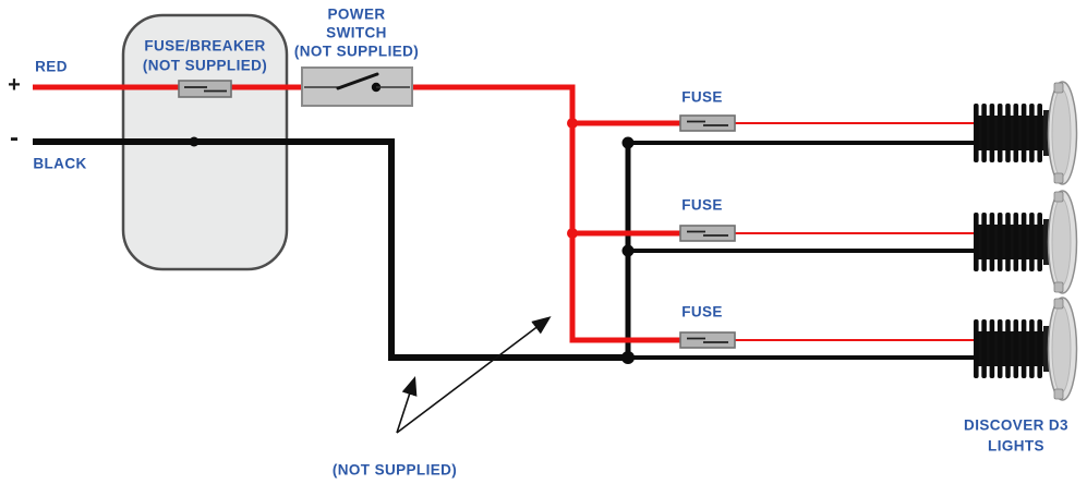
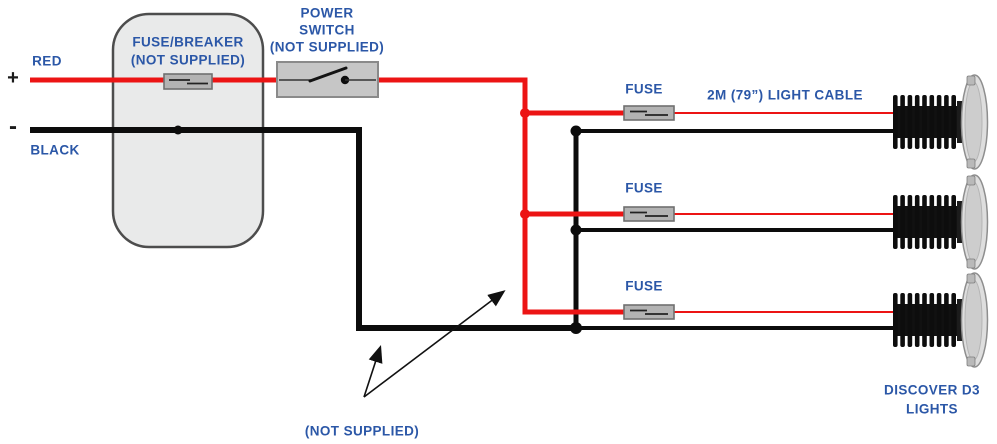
  +
  RED
  -
  BLACK
  FUSE/BREAKER
  (NOT SUPPLIED)
  POWER
  SWITCH
  (NOT SUPPLIED)
  FUSE
  FUSE
  FUSE
+ 2M (79”) LIGHT CABLE
  (NOT SUPPLIED)
  DISCOVER D3
  LIGHTS
